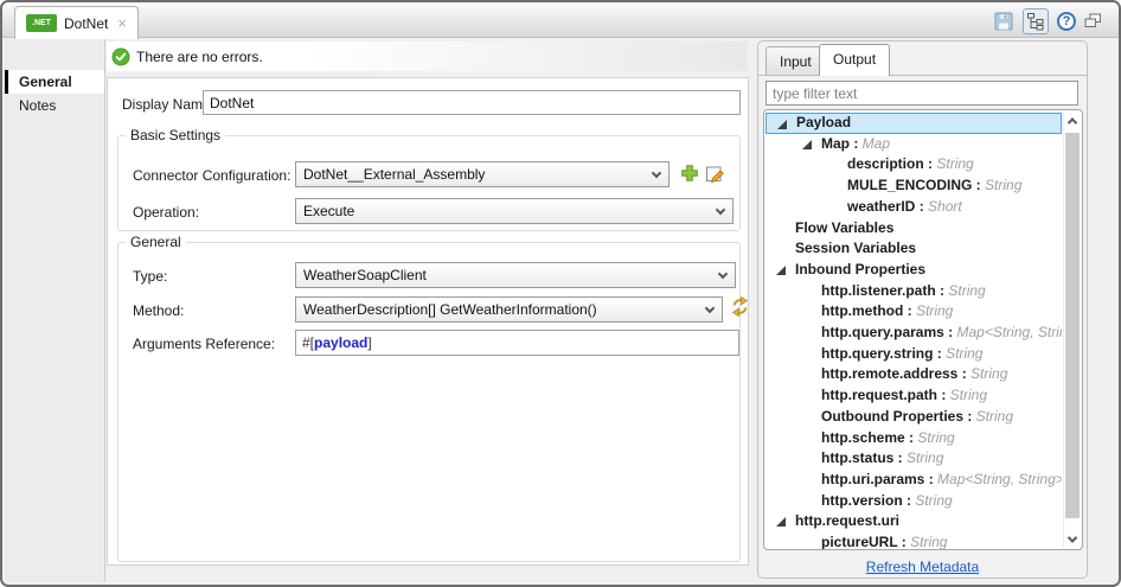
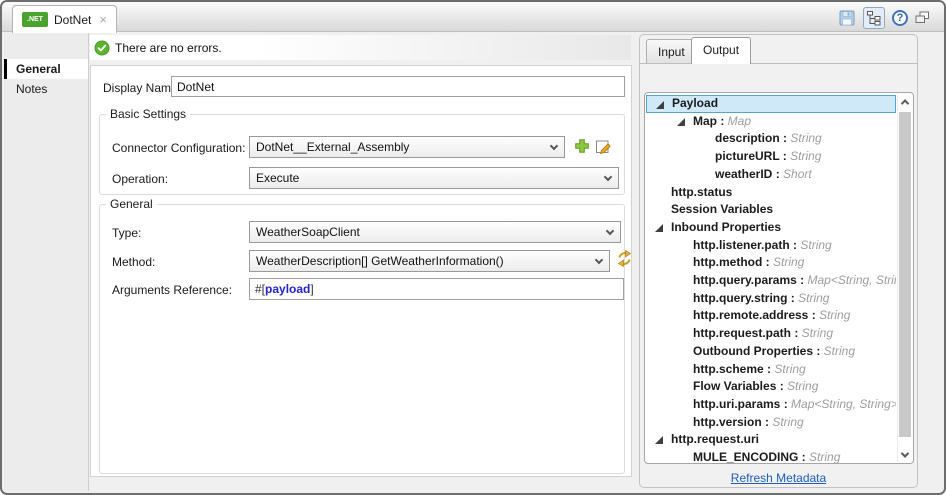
  DotNet
  ×
  ?
  General
  Notes
  There are no errors.
  Display Nam
  DotNet
  Basic Settings
  Connector Configuration:
  DotNet__External_Assembly
  Operation:
  Execute
  General
  Type:
  WeatherSoapClient
  Method:
  WeatherDescription[] GetWeatherInformation()
  Arguments Reference:
  #[payload]
  Input
  Output
- type filter text
  Payload
  Map : Map
  description : String
- MULE_ENCODING : String
+ pictureURL : String
  weatherID : Short
- Flow Variables
+ http.status
  Session Variables
  Inbound Properties
  http.listener.path : String
  http.method : String
  http.query.params : Map<String, Stri
  http.query.string : String
  http.remote.address : String
  http.request.path : String
  Outbound Properties : String
  http.scheme : String
- http.status : String
+ Flow Variables : String
  http.uri.params : Map<String, String>
  http.version : String
  http.request.uri
- pictureURL : String
+ MULE_ENCODING : String
  Refresh Metadata
